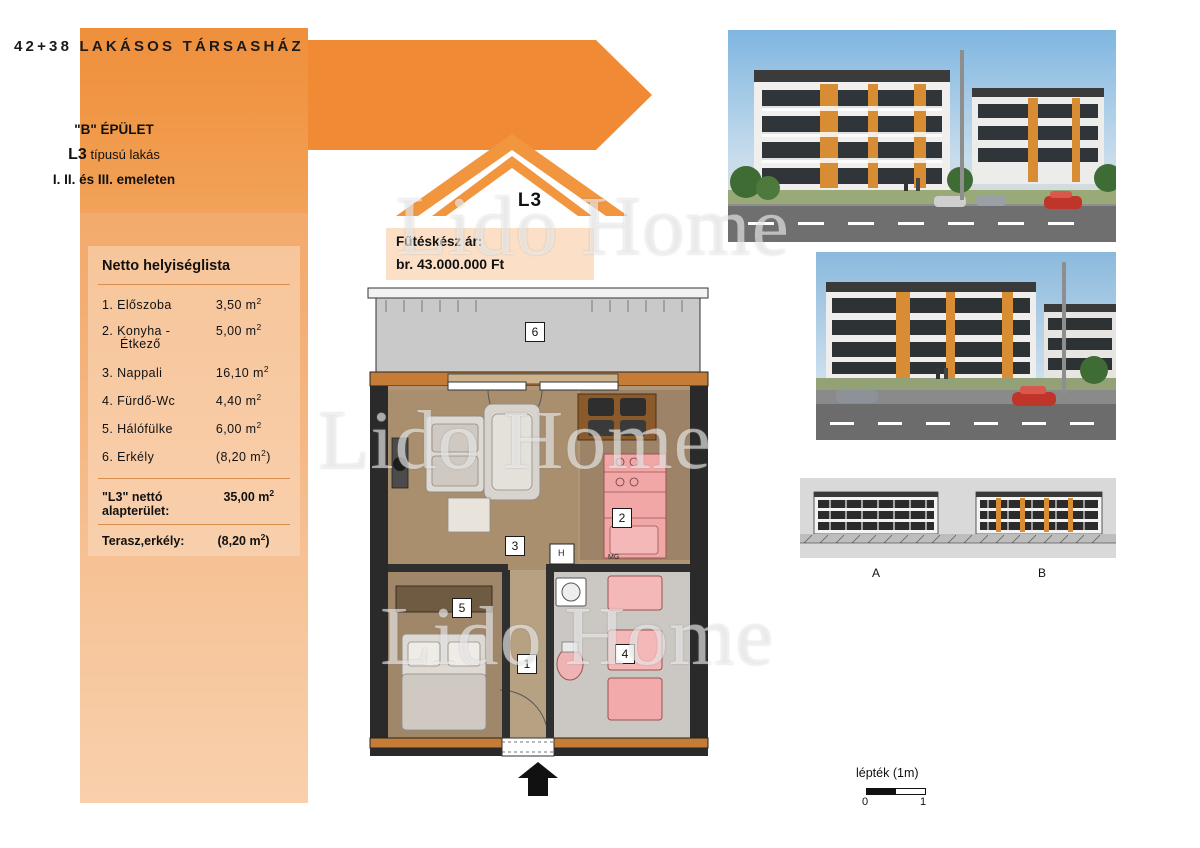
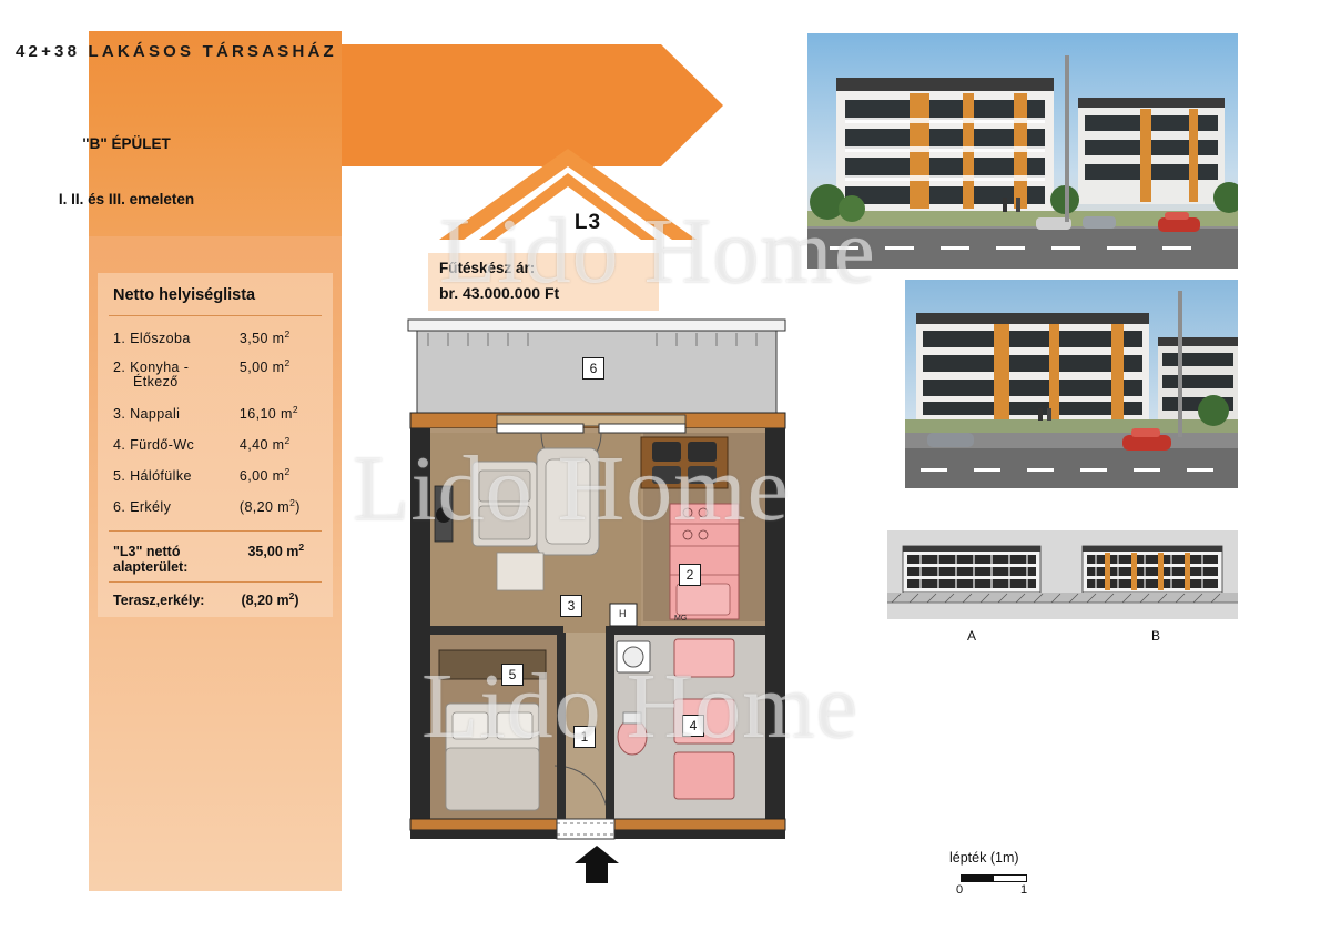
  42+38 LAKÁSOS TÁRSASHÁZ
  "B" ÉPÜLET
- L3 típusú lakás
  I. II. és III. emeleten
  L3
  Fűtéskész ár:
  br. 43.000.000 Ft
  Netto helyiséglista
  1. Előszoba 3,50 m2
  2. Konyha - 5,00 m2
  Étkező
  3. Nappali 16,10 m2
  4. Fürdő-Wc 4,40 m2
  5. Hálófülke 6,00 m2
  6. Erkély (8,20 m2)
  "L3" nettó 35,00 m2
  alapterület:
  Terasz,erkély: (8,20 m2)
  6
  2
  3
  5
  1
  4
  H
  A
  B
  lépték (1m)
  0
  1
  Lido Home
  Lido Home
  Lido Home
